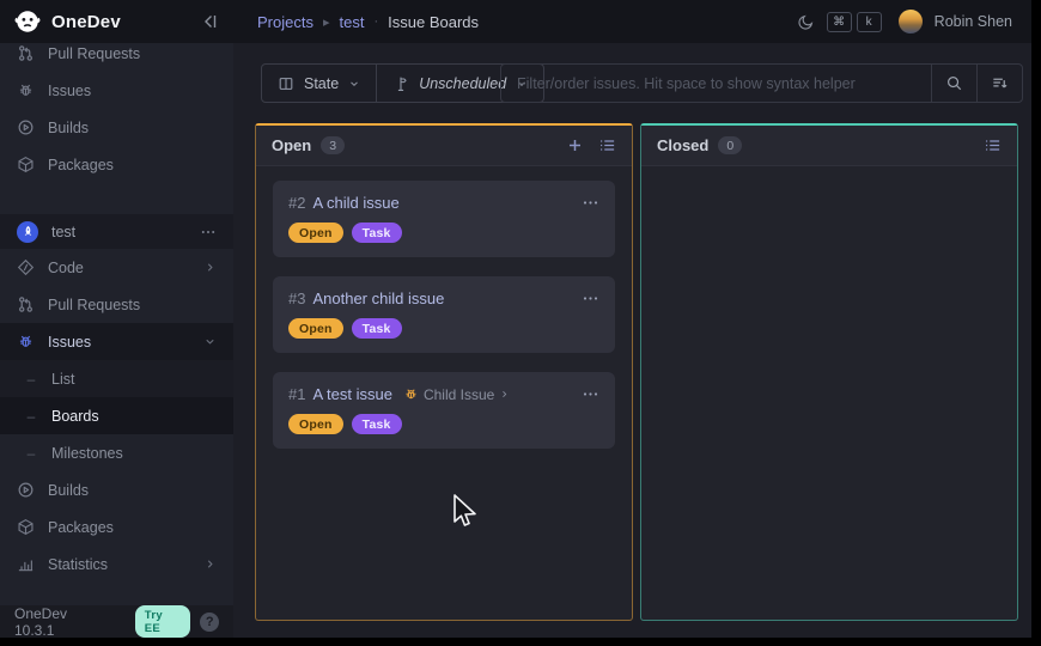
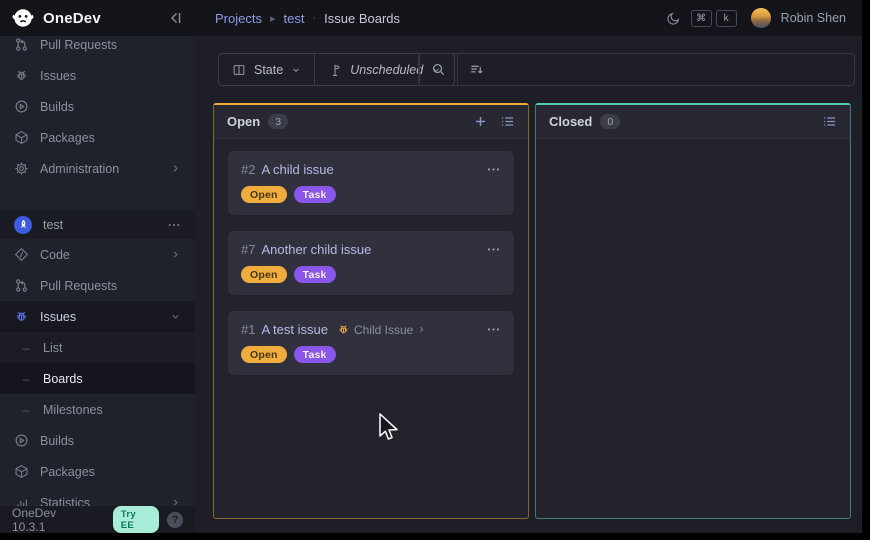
  OneDev
  Projects
  ▸
  test
  ·
  Issue Boards
  ⌘
  k
  Robin Shen
  Pull Requests
  Issues
  Builds
  Packages
+ Administration
  test
  Code
  Pull Requests
  Issues
  –
  List
  –
  Boards
  –
  Milestones
  Builds
  Packages
  Statistics
  OneDev 10.3.1
  Try EE
  ?
  State
  Unscheduled
- Filter/order issues. Hit space to show syntax helper
  Open
  3
  #2
  A child issue
  Open
  Task
- #3
+ #7
  Another child issue
  Open
  Task
  #1
  A test issue
  Child Issue
  Open
  Task
  Closed
  0
